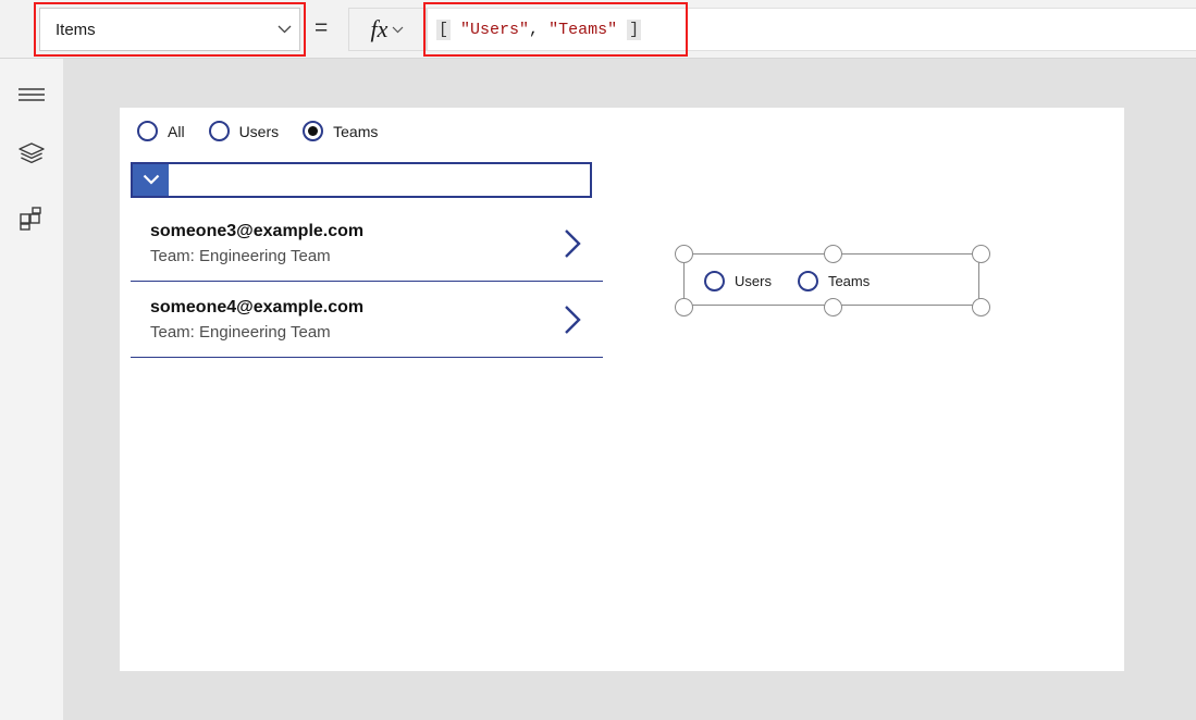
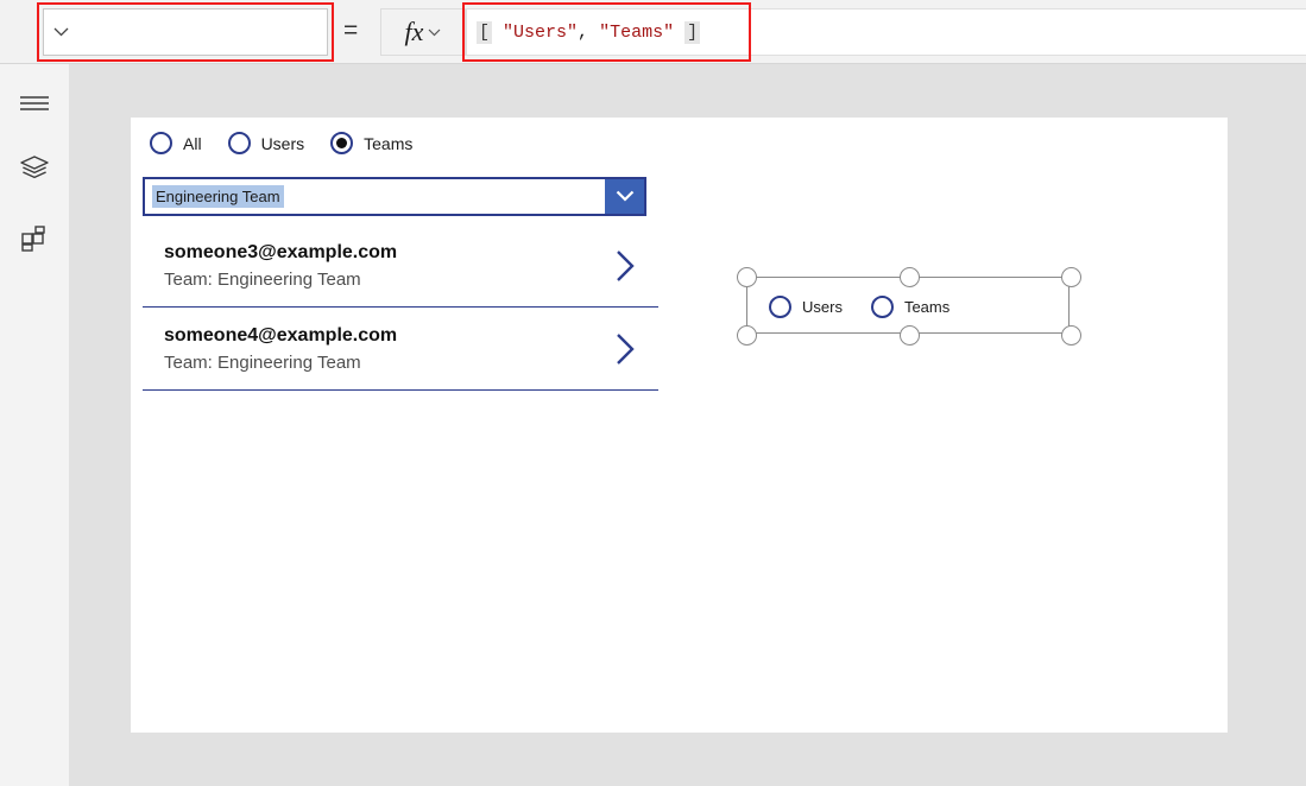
- Items
  =
  fx
  [
  "Users"
  ,
  "Teams"
  ]
  All
  Users
  Teams
+ Engineering Team
  someone3@example.com
  Team: Engineering Team
  someone4@example.com
  Team: Engineering Team
  Users
  Teams
